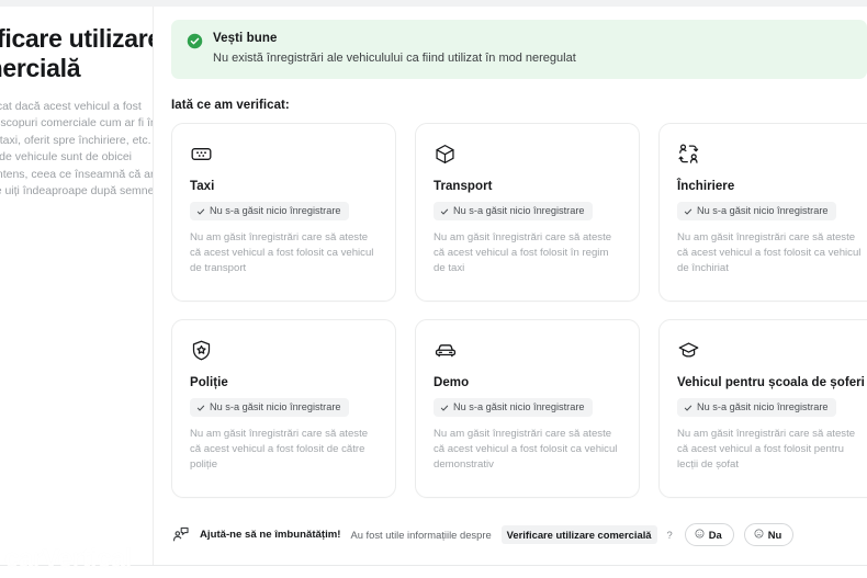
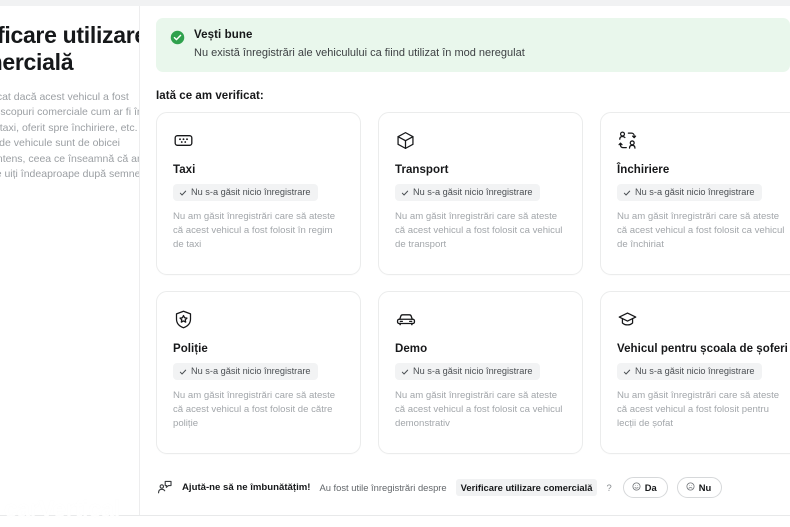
  ficare utilizar ercială
  Vești bune
  Nu există înregistrări ale vehiculului ca fiind utilizat în mod neregulat
  Iată ce am verificat:
  Taxi
  Nu s-a găsit nicio înregistrare
- Nu am găsit înregistrări care să ateste că acest vehicul a fost folosit ca vehicul de transport
+ Nu am găsit înregistrări care să ateste că acest vehicul a fost folosit în regim de taxi
  Transport
  Nu s-a găsit nicio înregistrare
- Nu am găsit înregistrări care să ateste că acest vehicul a fost folosit în regim de taxi
+ Nu am găsit înregistrări care să ateste că acest vehicul a fost folosit ca vehicul de transport
  Închiriere
  Nu s-a găsit nicio înregistrare
  Nu am găsit înregistrări care să ateste că acest vehicul a fost folosit ca vehicul de închiriat
  Poliție
  Nu s-a găsit nicio înregistrare
  Nu am găsit înregistrări care să ateste că acest vehicul a fost folosit de către poliție
  Demo
  Nu s-a găsit nicio înregistrare
  Nu am găsit înregistrări care să ateste că acest vehicul a fost folosit ca vehicul demonstrativ
  Vehicul pentru școala de șoferi
  Nu s-a găsit nicio înregistrare
  Nu am găsit înregistrări care să ateste că acest vehicul a fost folosit pentru lecții de șofat
  Ajută-ne să ne îmbunătățim!
- Au fost utile informațiile despre
+ Au fost utile înregistrări despre
  Verificare utilizare comercială
  ?
  Da
  Nu
  carVertical
